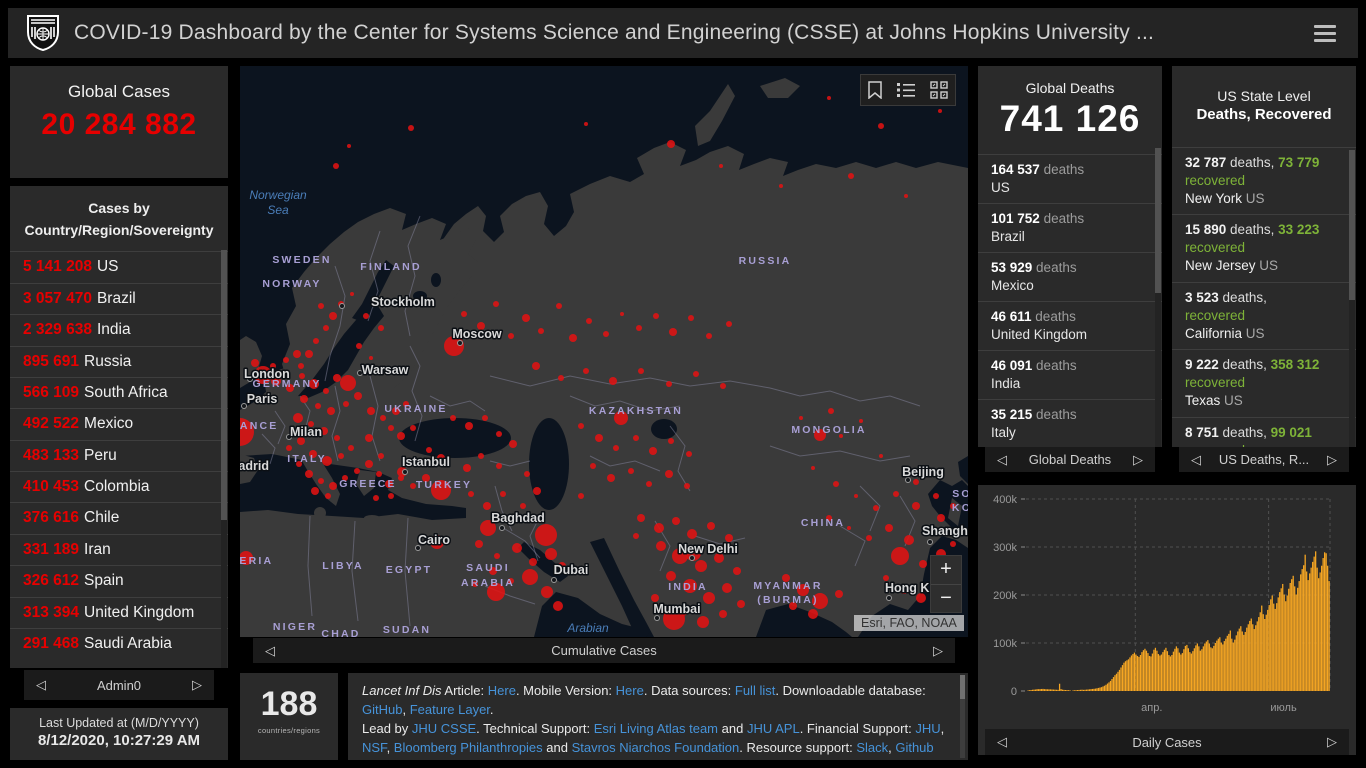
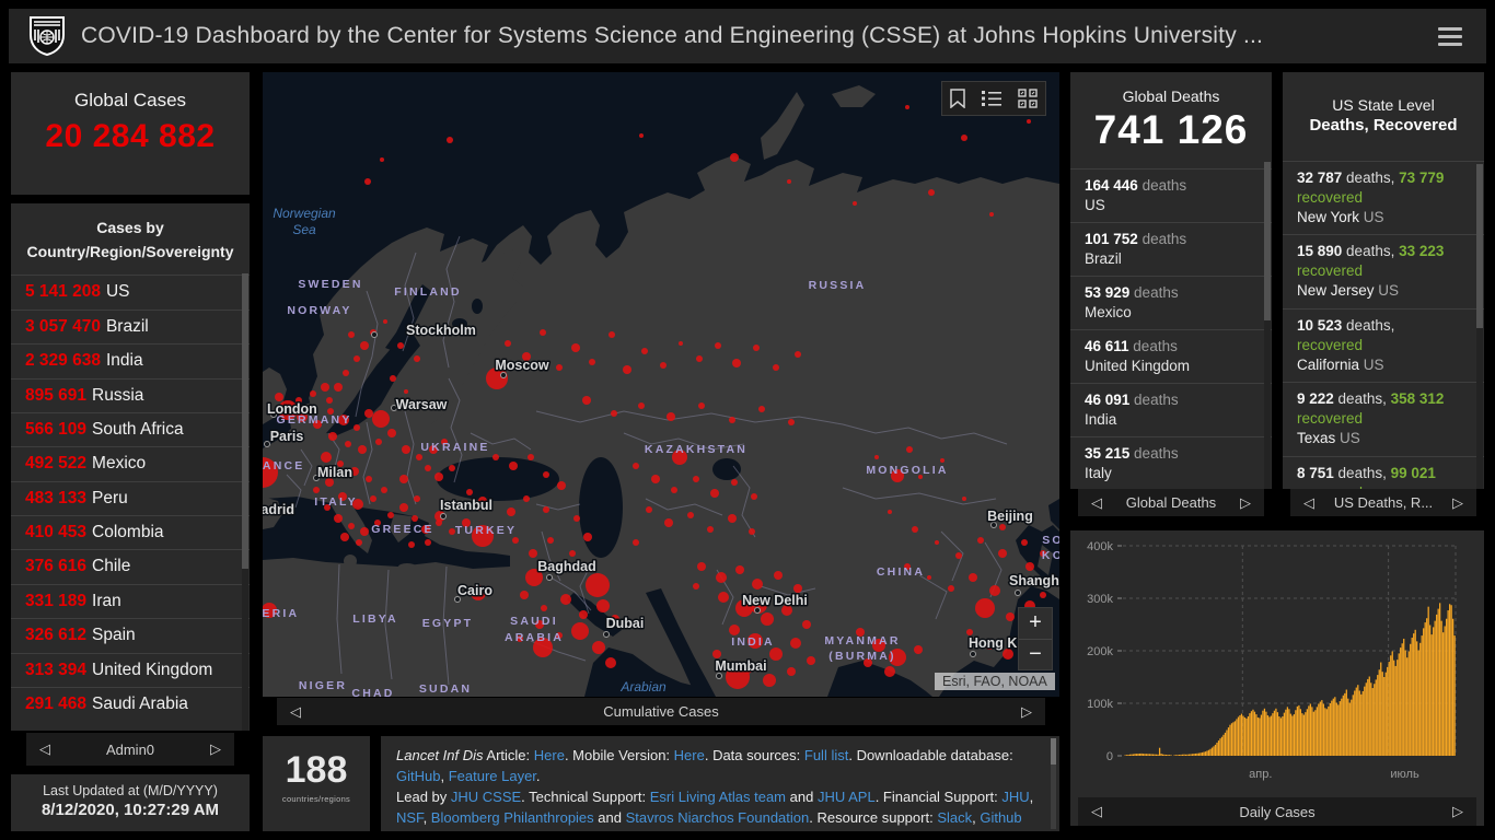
  COVID-19 Dashboard by the Center for Systems Science and Engineering (CSSE) at Johns Hopkins University ...
  Global Cases
  20 284 882
  Cases by
  Country/Region/Sovereignty
  5 141 208 US
  3 057 470 Brazil
  2 329 638 India
  895 691 Russia
  566 109 South Africa
  492 522 Mexico
  483 133 Peru
  410 453 Colombia
  376 616 Chile
  331 189 Iran
  326 612 Spain
  313 394 United Kingdom
  291 468 Saudi Arabia
  ◁
  Admin0
  ▷
  Last Updated at (M/D/YYYY)
  8/12/2020, 10:27:29 AM
  Norwegian
  Sea
  Arabian
  SWEDEN
  FINLAND
  NORWAY
  RUSSIA
  GERMANY
  UKRAINE
  ITALY
  KAZAKHSTAN
  MONGOLIA
  CHINA
  INDIA
  MYANMAR
  (BURMA)
  GREECE
  TURKEY
  LIBYA
  EGYPT
  SAUDI
  ARABIA
  NIGER
  SUDAN
  CHAD
  SO
  KO
  Stockholm
  Moscow
  Warsaw
  London
  Paris
  Milan
  adrid
  Istanbul
  Baghdad
  Cairo
  Dubai
  New Delhi
  Mumbai
  Beijing
  Hong K
  Shangh
  +
  −
  Esri, FAO, NOAA
  ◁
  Cumulative Cases
  ▷
  Global Deaths
  741 126
- 164 537 deaths
+ 164 446 deaths
  US
  101 752 deaths
  Brazil
  53 929 deaths
  Mexico
  46 611 deaths
  United Kingdom
  46 091 deaths
  India
  35 215 deaths
  Italy
  ◁
  Global Deaths
  ▷
  US State Level
  Deaths, Recovered
  32 787 deaths, 73 779
  recovered
  New York US
  15 890 deaths, 33 223
  recovered
  New Jersey US
- 3 523 deaths,
+ 10 523 deaths,
  recovered
  California US
  9 222 deaths, 358 312
  recovered
  Texas US
  8 751 deaths, 99 021
  ◁
  US Deaths, R...
  ▷
  0
  100k
  200k
  300k
  400k
  апр.
  июль
  ◁
  Daily Cases
  ▷
  188
  countries/regions
  Lancet Inf Dis Article: Here. Mobile Version: Here. Data sources: Full list. Downloadable database: GitHub, Feature Layer.
  Lead by JHU CSSE. Technical Support: Esri Living Atlas team and JHU APL. Financial Support: JHU, NSF, Bloomberg Philanthropies and Stavros Niarchos Foundation. Resource support: Slack, Github
